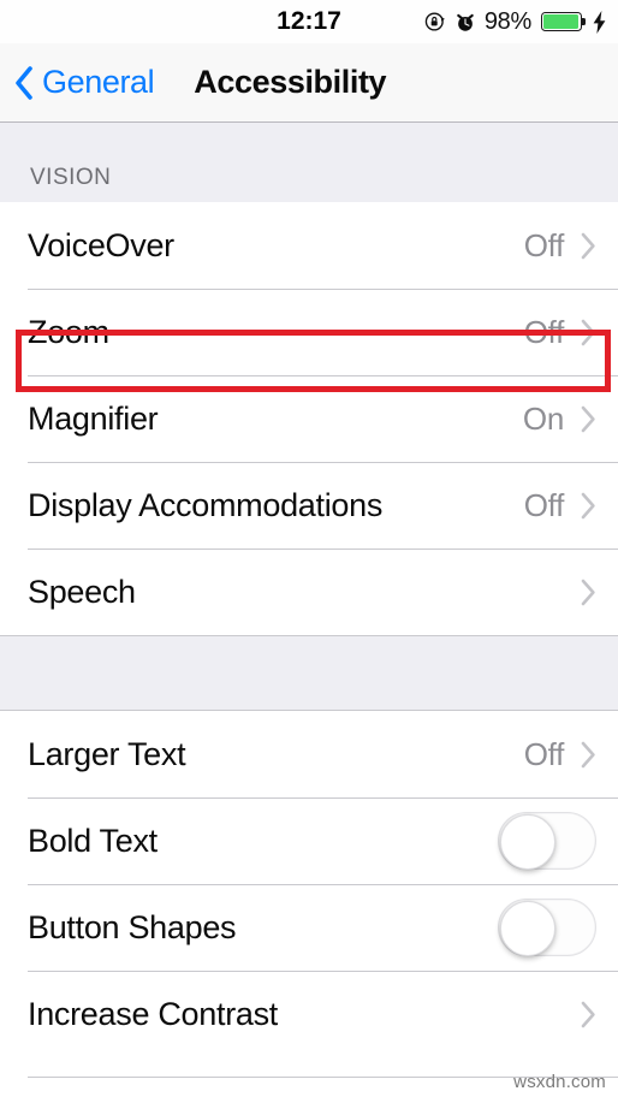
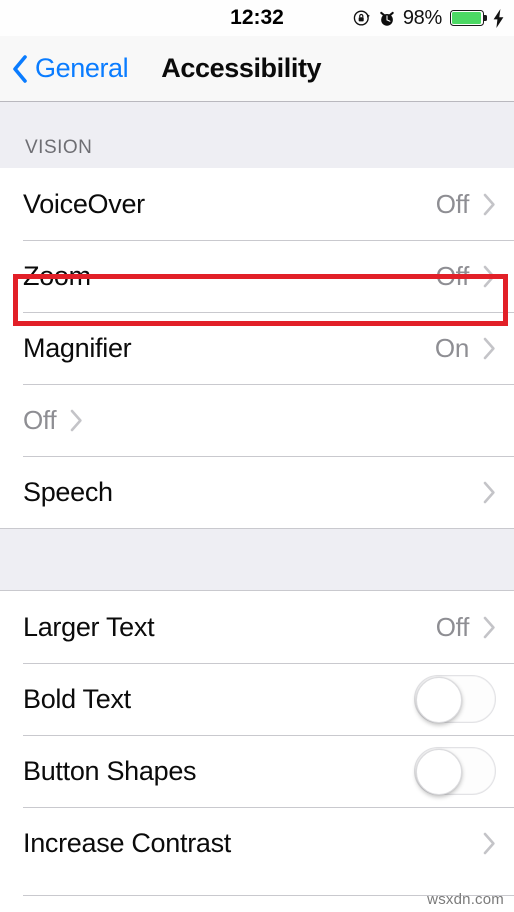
- 12:17
+ 12:32
  98%
  General
  Accessibility
  VISION
  VoiceOver
  Off
  Zoom
  Off
  Magnifier
  On
- Display Accommodations
  Off
  Speech
  Larger Text
  Off
  Bold Text
  Button Shapes
  Increase Contrast
  wsxdn.com
